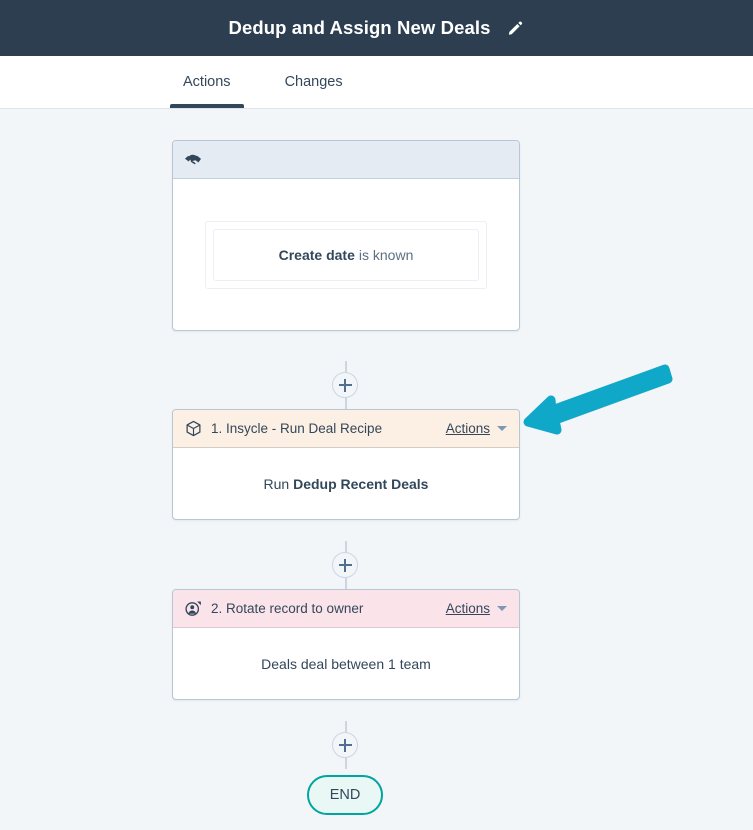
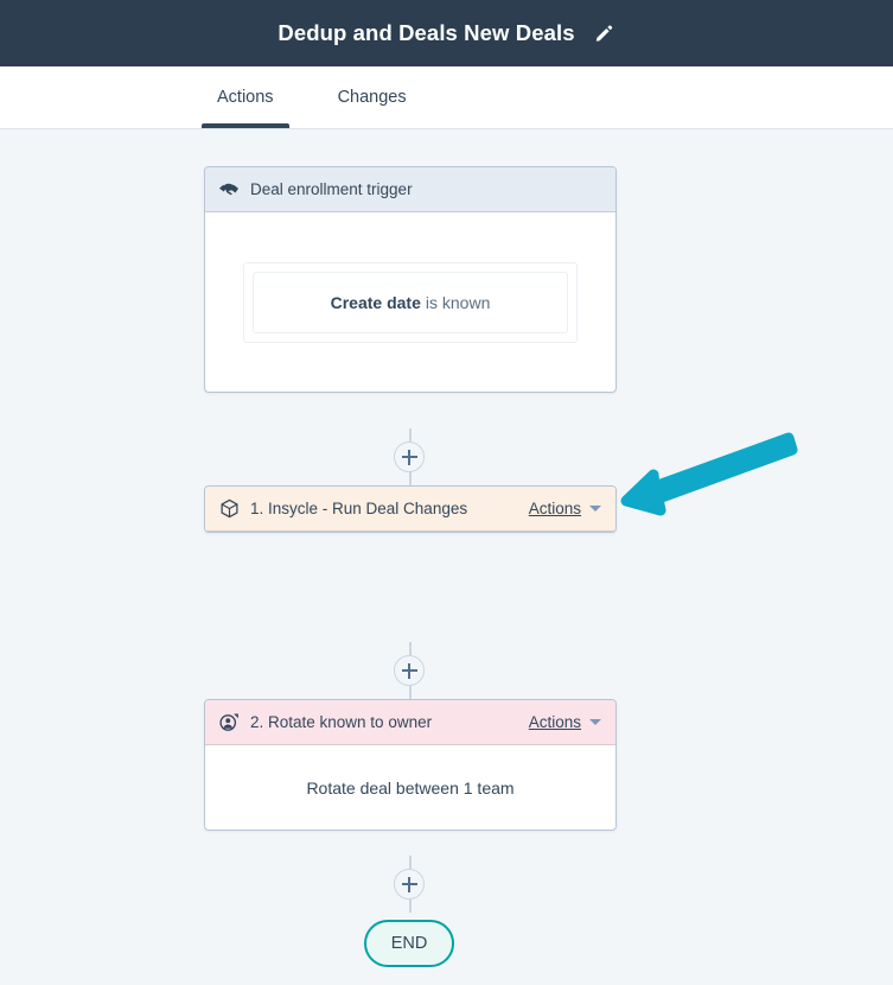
- Dedup and Assign New Deals
+ Dedup and Deals New Deals
  Actions
  Changes
+ Deal enrollment trigger
  Create date
  is known
- 1. Insycle - Run Deal Recipe
+ 1. Insycle - Run Deal Changes
  Actions
- Run
- Dedup Recent Deals
- 2. Rotate record to owner
+ 2. Rotate known to owner
  Actions
- Deals deal between 1 team
+ Rotate deal between 1 team
  END
